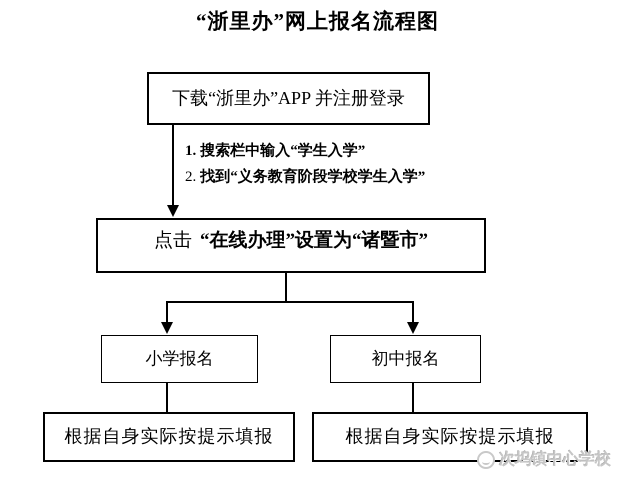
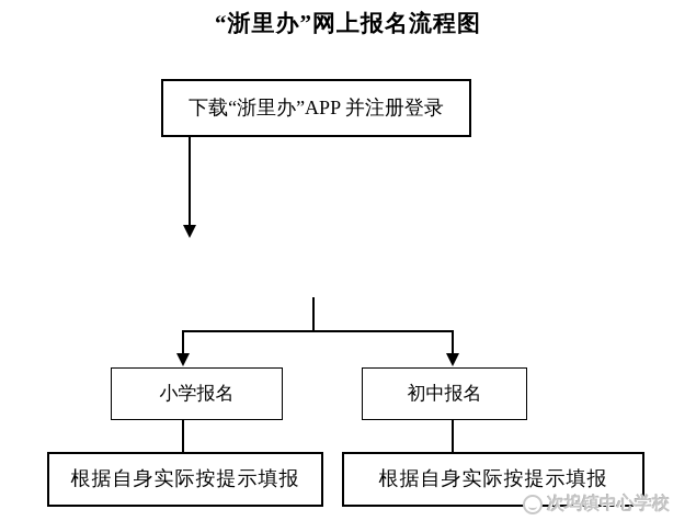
  “浙里办”网上报名流程图
  下载“浙里办”APP 并注册登录
- 1. 搜索栏中输入“学生入学”
- 2. 找到“义务教育阶段学校学生入学”
- 点击
- “在线办理”设置为“诸暨市”
  小学报名
  初中报名
  根据自身实际按提示填报
  根据自身实际按提示填报
  次坞镇中心学校
